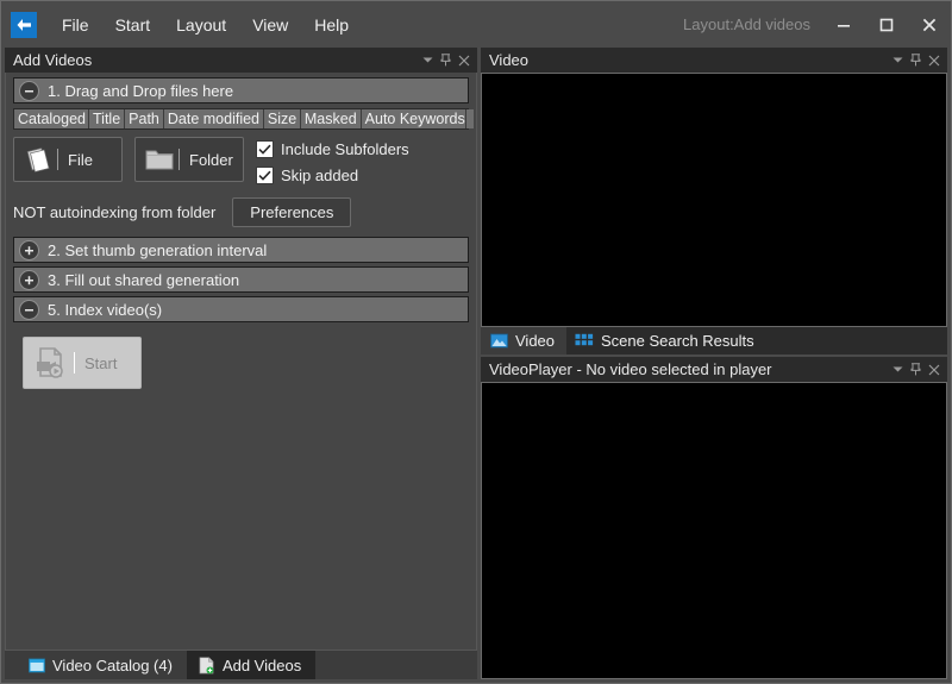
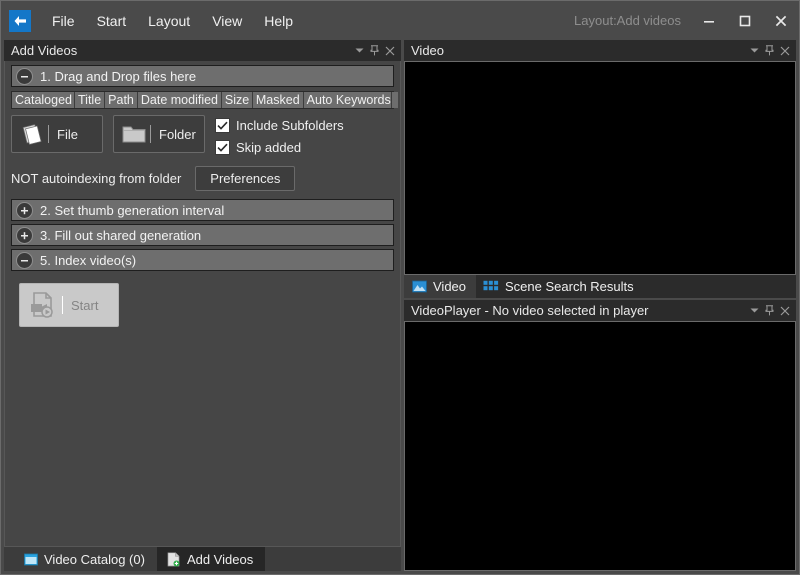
  File
  Start
  Layout
  View
  Help
  Layout:Add videos
  Add Videos
  1. Drag and Drop files here
  Cataloged
  Title
  Path
  Date modified
  Size
  Masked
  Auto Keywords
  File
  Folder
  Include Subfolders
  Skip added
  NOT autoindexing from folder
  Preferences
  2. Set thumb generation interval
  3. Fill out shared generation
  5. Index video(s)
  Start
- Video Catalog (4)
+ Video Catalog (0)
  Add Videos
  Video
  Video
  Scene Search Results
  VideoPlayer - No video selected in player
